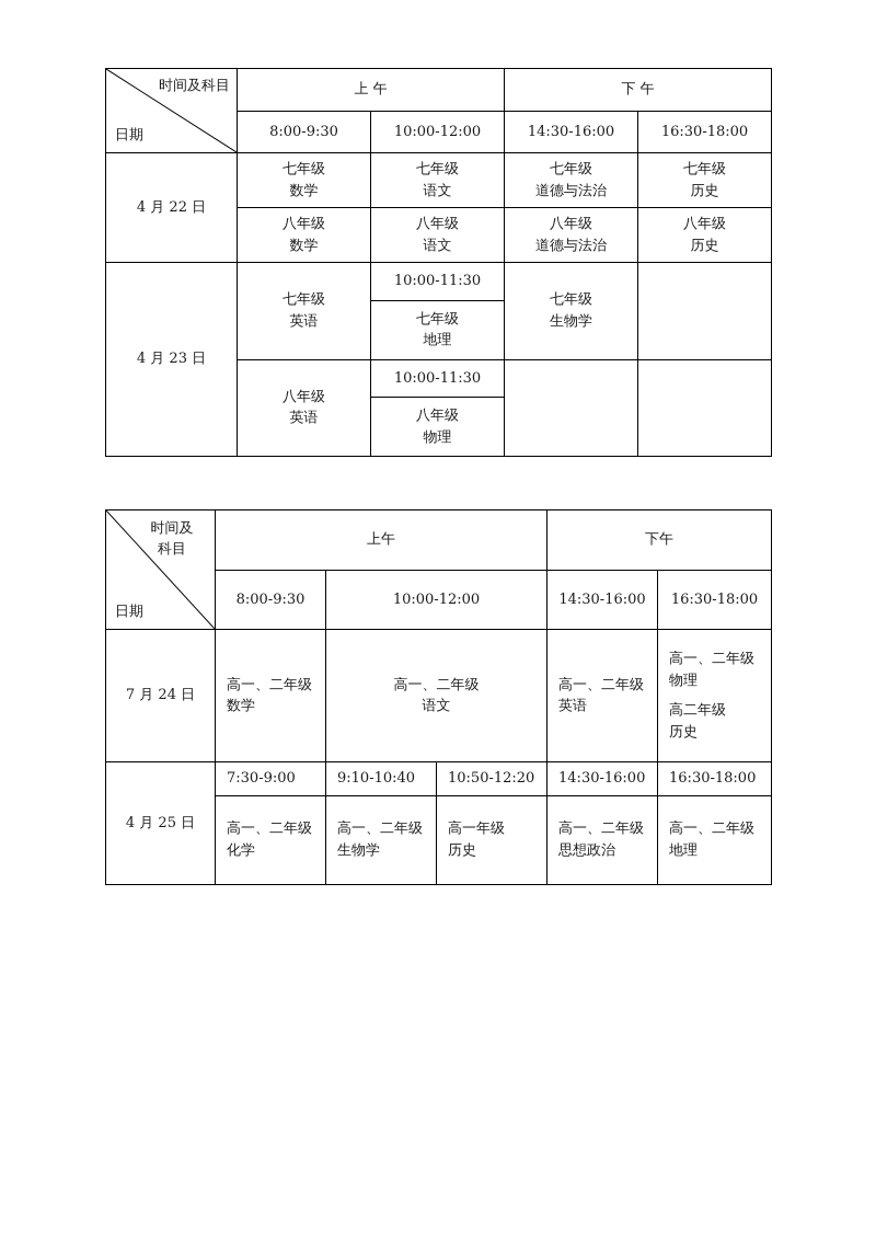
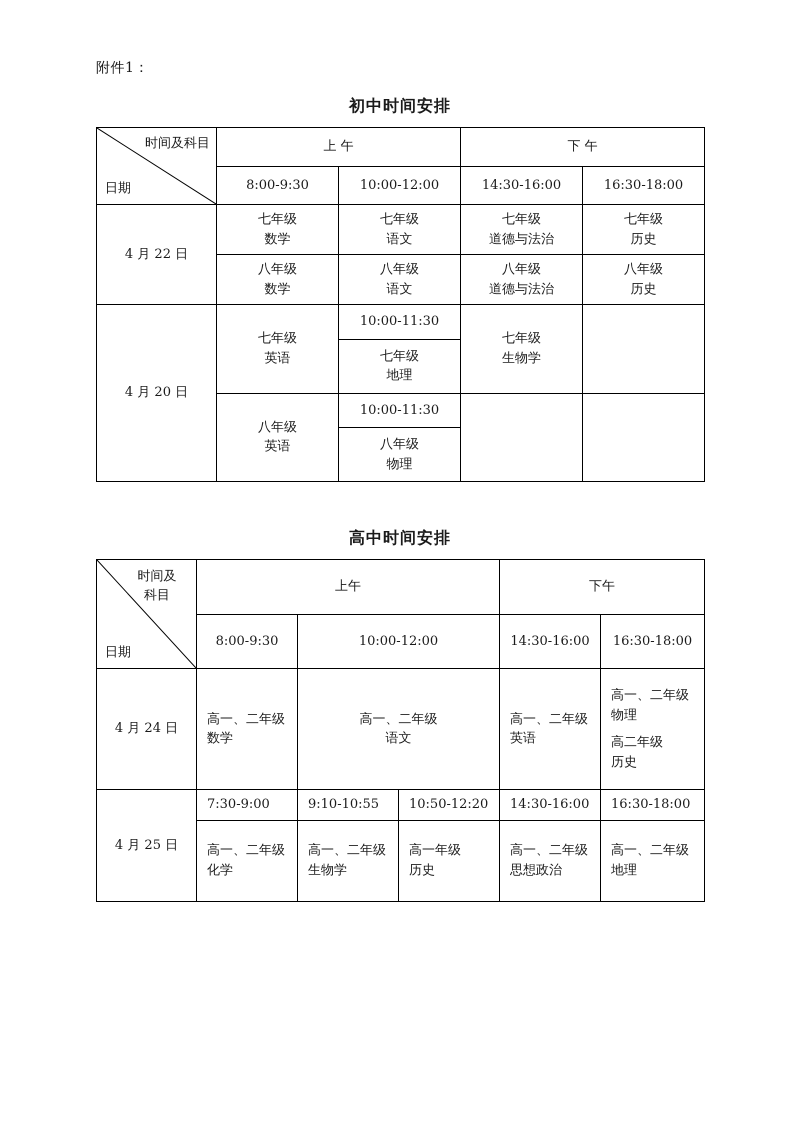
+ 附件1：
+ 初中时间安排
  时间及科目 日期	上 午	下 午
  8:00-9:30	10:00-12:00	14:30-16:00	16:30-18:00
  4 月 22 日	七年级数学	七年级语文	七年级道德与法治	七年级历史
  八年级数学	八年级语文	八年级道德与法治	八年级历史
- 4 月 23 日	七年级英语	10:00-11:30 七年级地理	七年级生物学
+ 4 月 20 日	七年级英语	10:00-11:30 七年级地理	七年级生物学
  八年级英语	10:00-11:30 八年级物理
+ 高中时间安排
  时间及科目 日期	上午	下午
  8:00-9:30	10:00-12:00	14:30-16:00	16:30-18:00
- 7 月 24 日	高一、二年级数学	高一、二年级语文	高一、二年级英语	高一、二年级物理 高二年级历史
+ 4 月 24 日	高一、二年级数学	高一、二年级语文	高一、二年级英语	高一、二年级物理 高二年级历史
- 4 月 25 日	7:30-9:00	9:10-10:40	10:50-12:20	14:30-16:00	16:30-18:00
+ 4 月 25 日	7:30-9:00	9:10-10:55	10:50-12:20	14:30-16:00	16:30-18:00
  高一、二年级化学	高一、二年级生物学	高一年级历史	高一、二年级思想政治	高一、二年级地理
